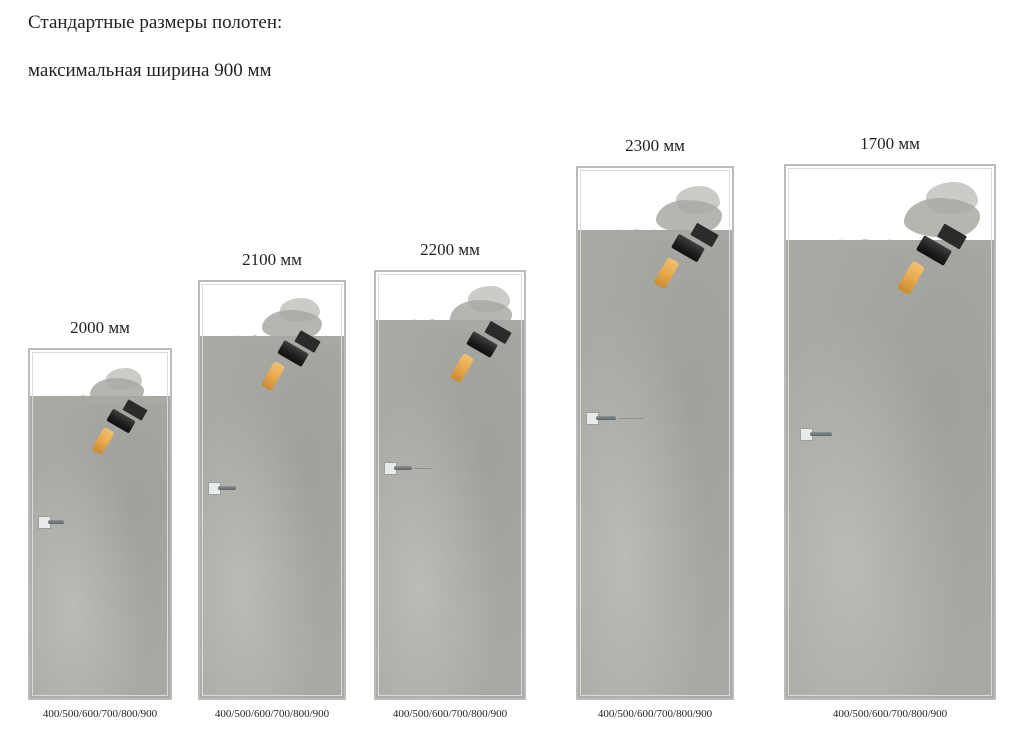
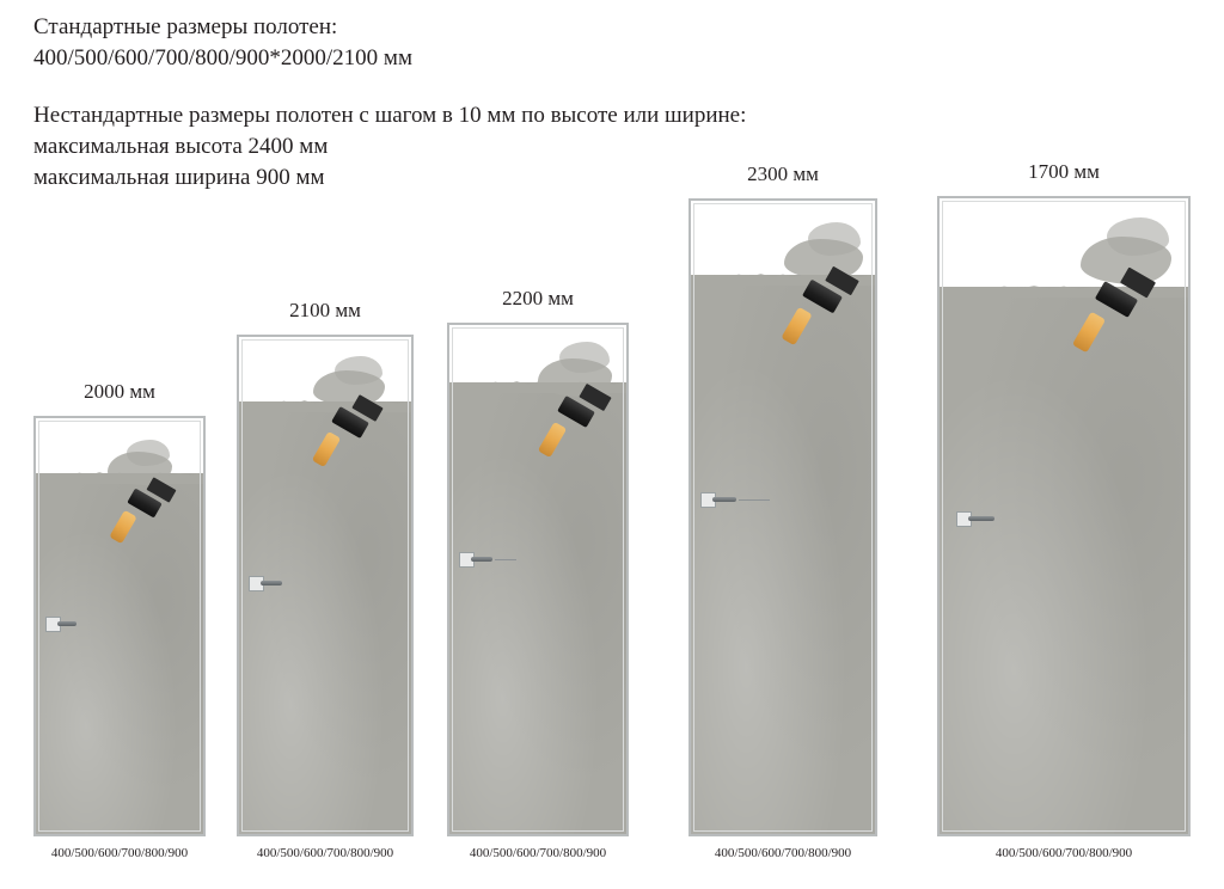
  Стандартные размеры полотен:
+ 400/500/600/700/800/900*2000/2100 мм
+ Нестандартные размеры полотен с шагом в 10 мм по высоте или ширине:
+ максимальная высота 2400 мм
  максимальная ширина 900 мм
  2000 мм
  400/500/600/700/800/900
  2100 мм
  400/500/600/700/800/900
  2200 мм
  400/500/600/700/800/900
  2300 мм
  400/500/600/700/800/900
  1700 мм
  400/500/600/700/800/900
